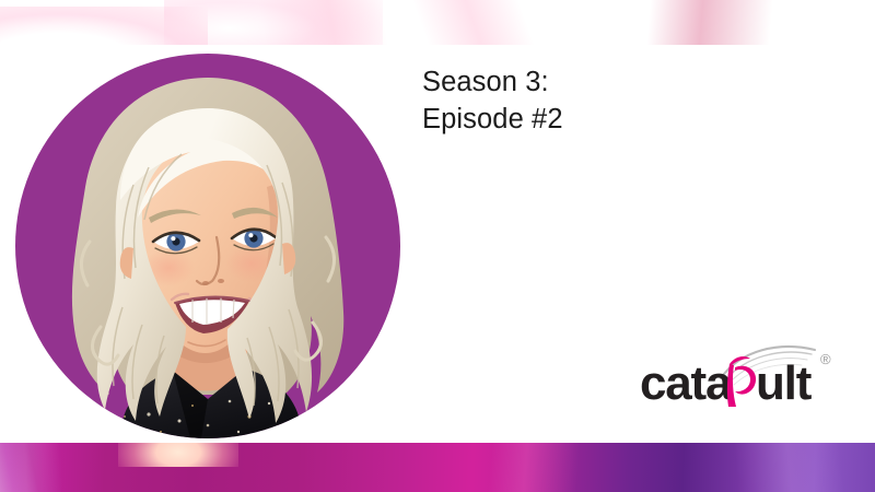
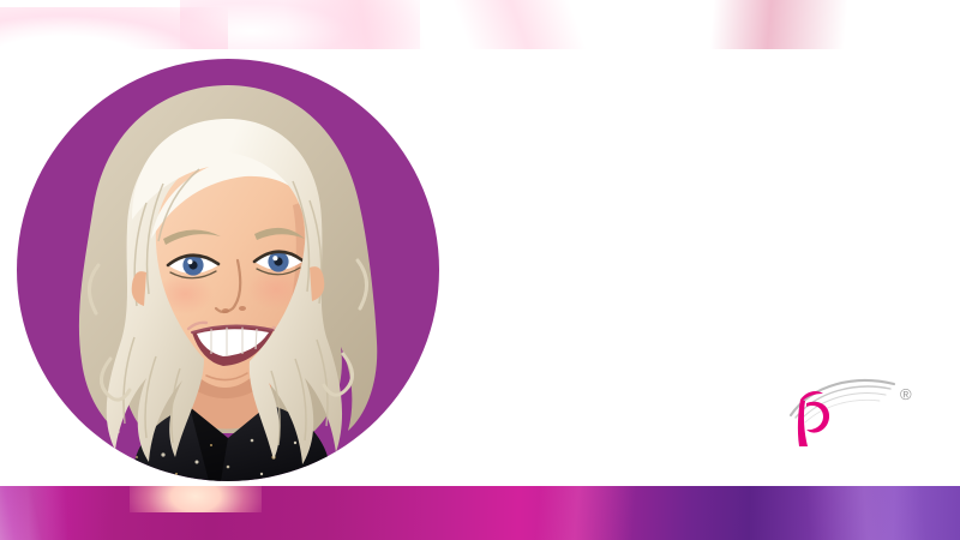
- Season 3:
- Episode #2
- cata
- ult
  ®
